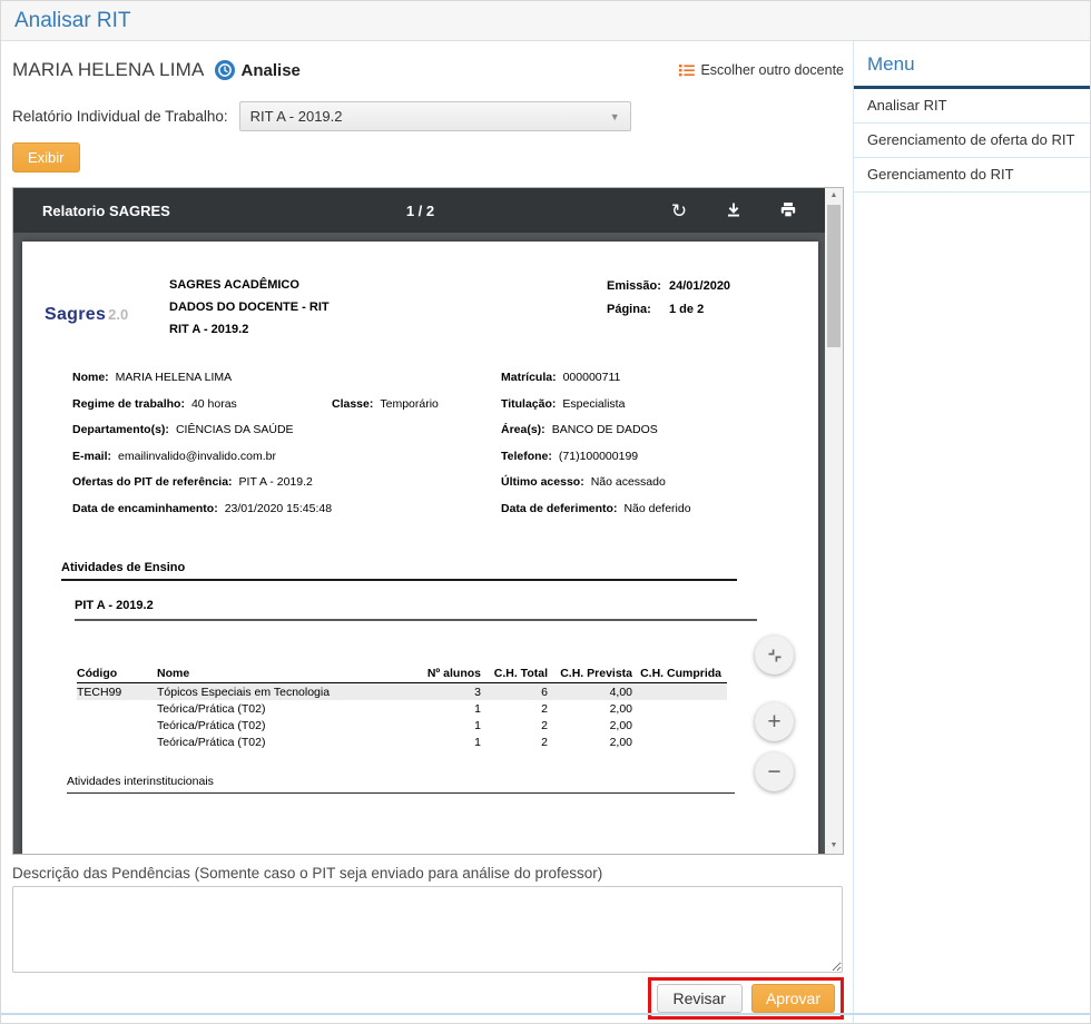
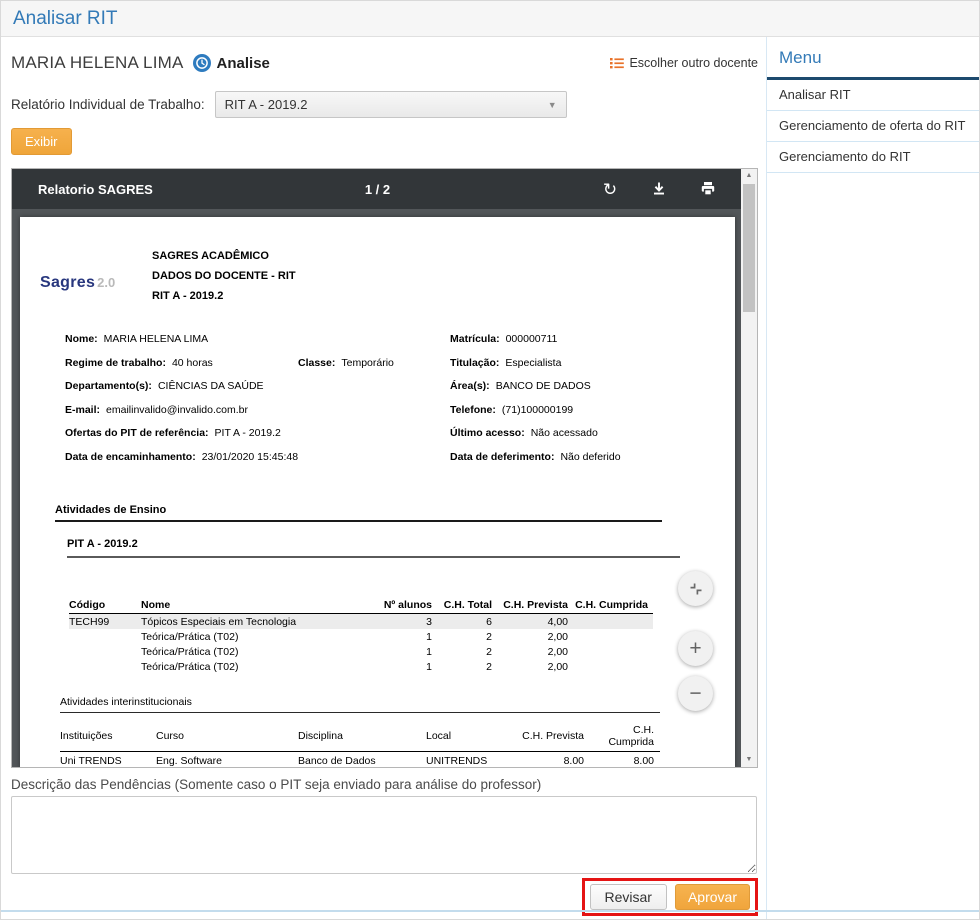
  Analisar RIT
  MARIA HELENA LIMA
  Analise
  Escolher outro docente
  Relatório Individual de Trabalho:
  RIT A - 2019.2
  ▼
  Exibir
  Relatorio SAGRES
  1 / 2
  ↻
  Sagres 2.0
  SAGRES ACADÊMICO
  DADOS DO DOCENTE - RIT
  RIT A - 2019.2
- Emissão:
- 24/01/2020
- Página:
- 1 de 2
  Nome:
  MARIA HELENA LIMA
  Regime de trabalho:
  40 horas
  Classe:
  Temporário
  Departamento(s):
  CIÊNCIAS DA SAÚDE
  E-mail:
  emailinvalido@invalido.com.br
  Ofertas do PIT de referência:
  PIT A - 2019.2
  Data de encaminhamento:
  23/01/2020 15:45:48
  Matrícula:
  000000711
  Titulação:
  Especialista
  Área(s):
  BANCO DE DADOS
  Telefone:
  (71)100000199
  Último acesso:
  Não acessado
  Data de deferimento:
  Não deferido
  Atividades de Ensino
  PIT A - 2019.2
  Código	Nome	Nº alunos	C.H. Total	C.H. Prevista	C.H. Cumprida
  TECH99	Tópicos Especiais em Tecnologia	3	6	4,00
  	Teórica/Prática (T02)	1	2	2,00
  	Teórica/Prática (T02)	1	2	2,00
  	Teórica/Prática (T02)	1	2	2,00
  Atividades interinstitucionais
+ Instituições	Curso	Disciplina	Local	C.H. Prevista	C.H. Cumprida
+ Uni TRENDS	Eng. Software	Banco de Dados	UNITRENDS	8.00	8.00
  +
  −
  Descrição das Pendências (Somente caso o PIT seja enviado para análise do professor)
  Revisar
  Aprovar
  Menu
  Analisar RIT
  Gerenciamento de oferta do RIT
  Gerenciamento do RIT
